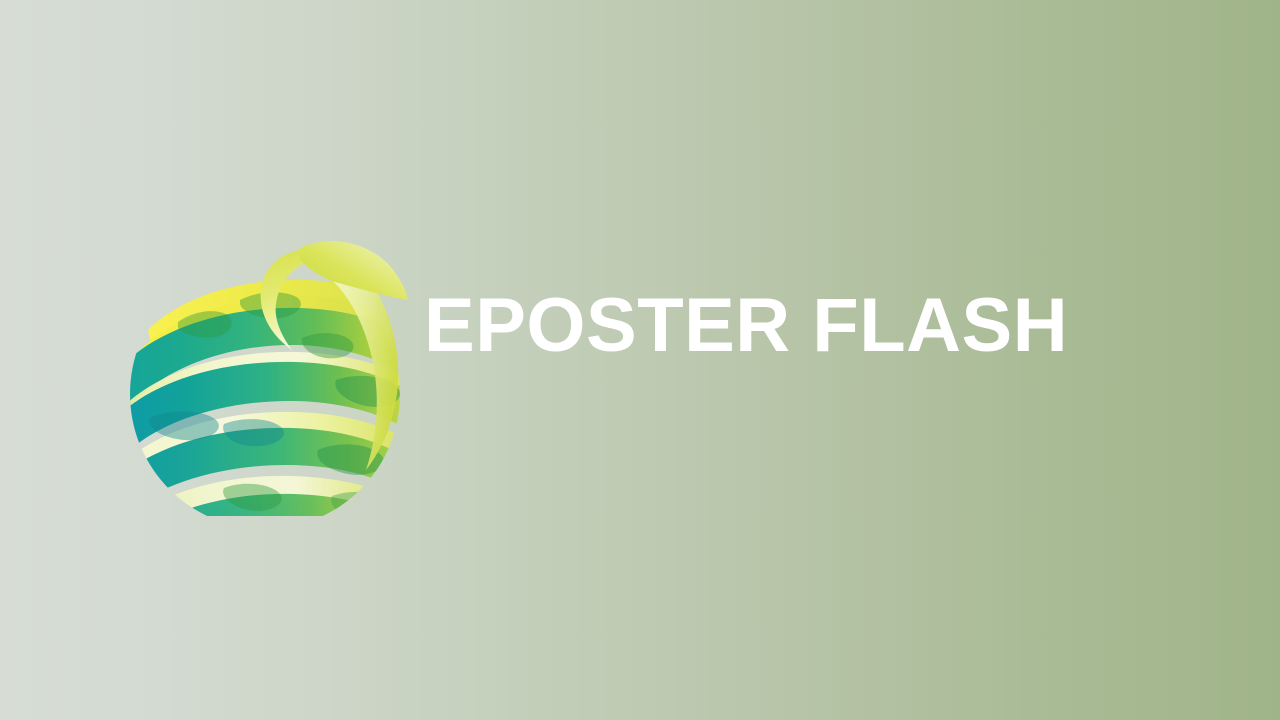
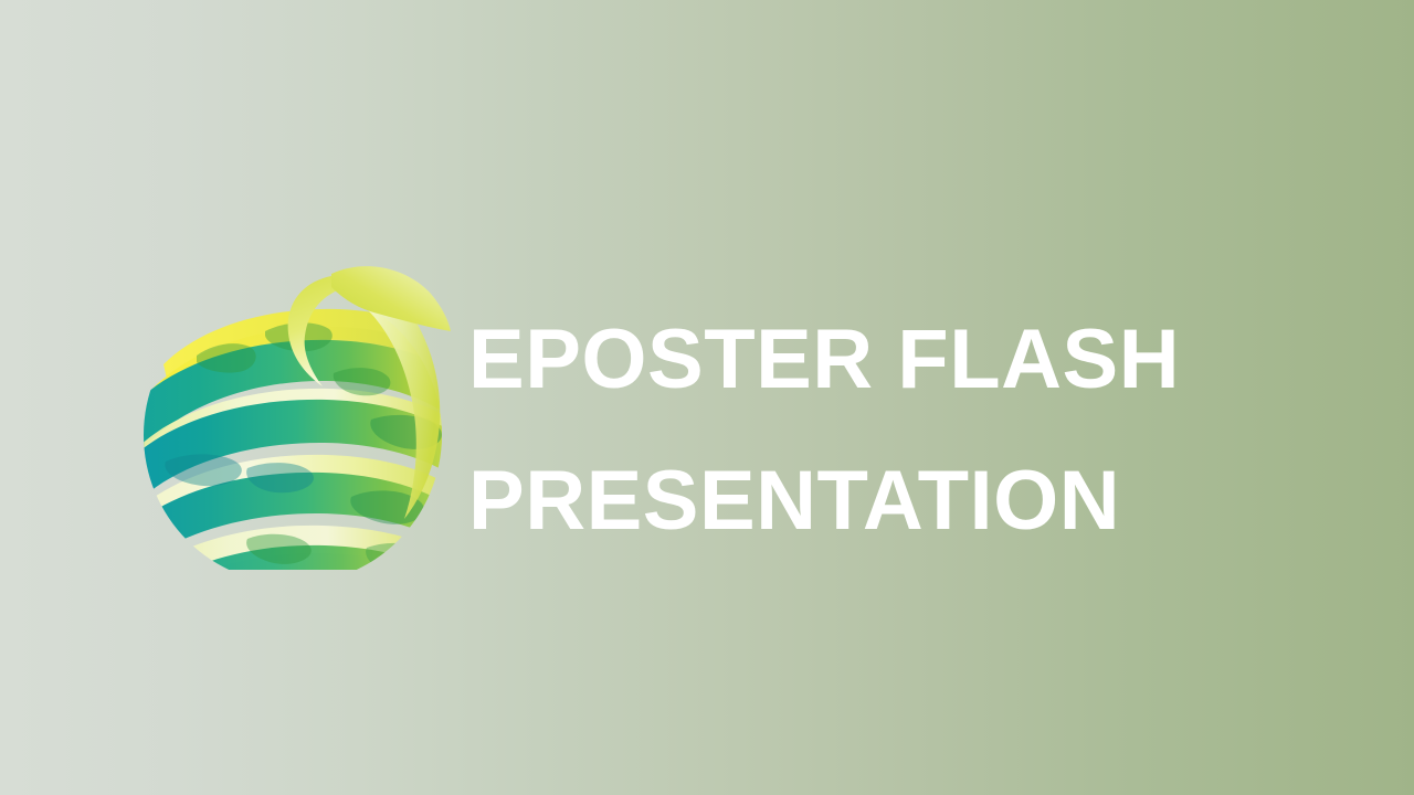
  EPOSTER FLASH
+ PRESENTATION
